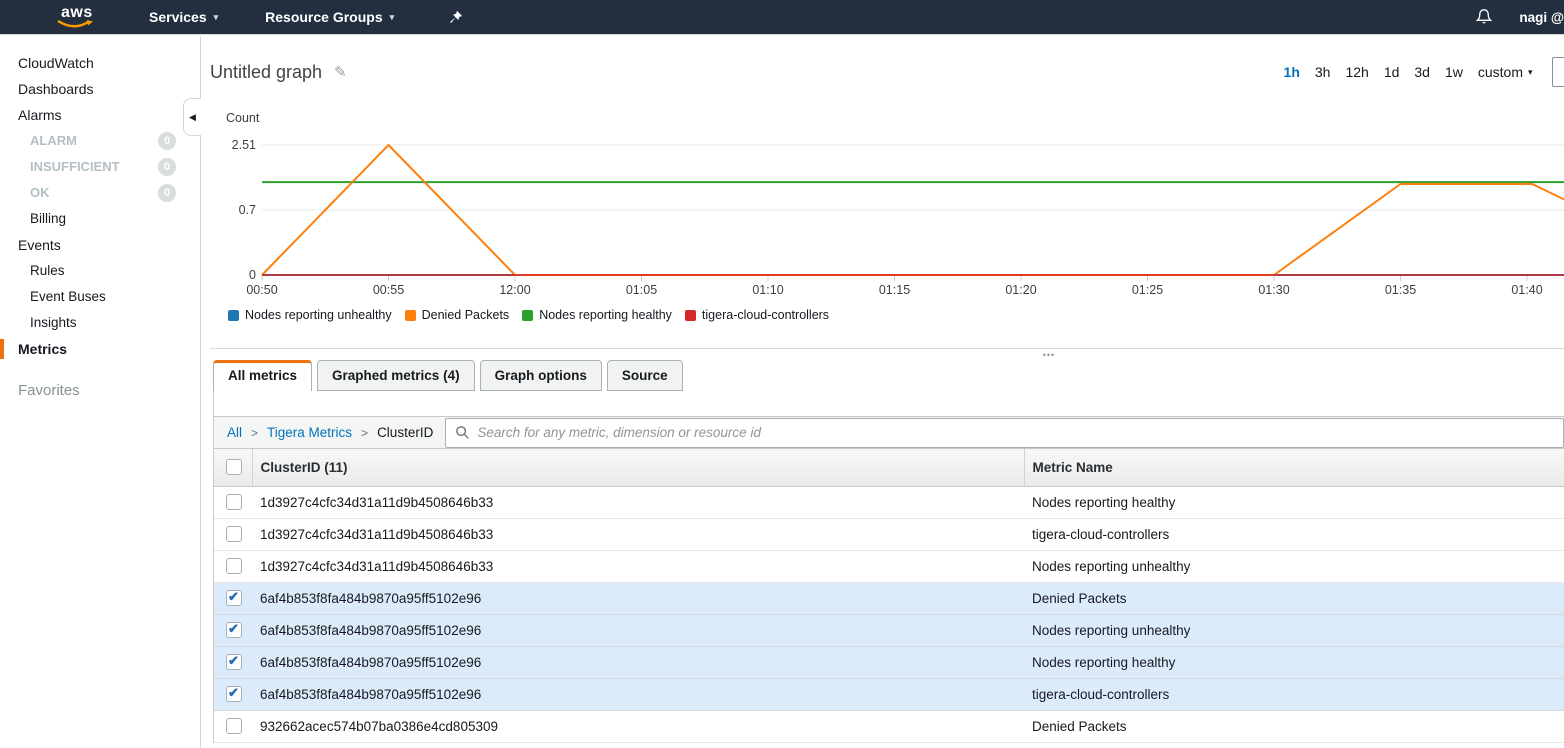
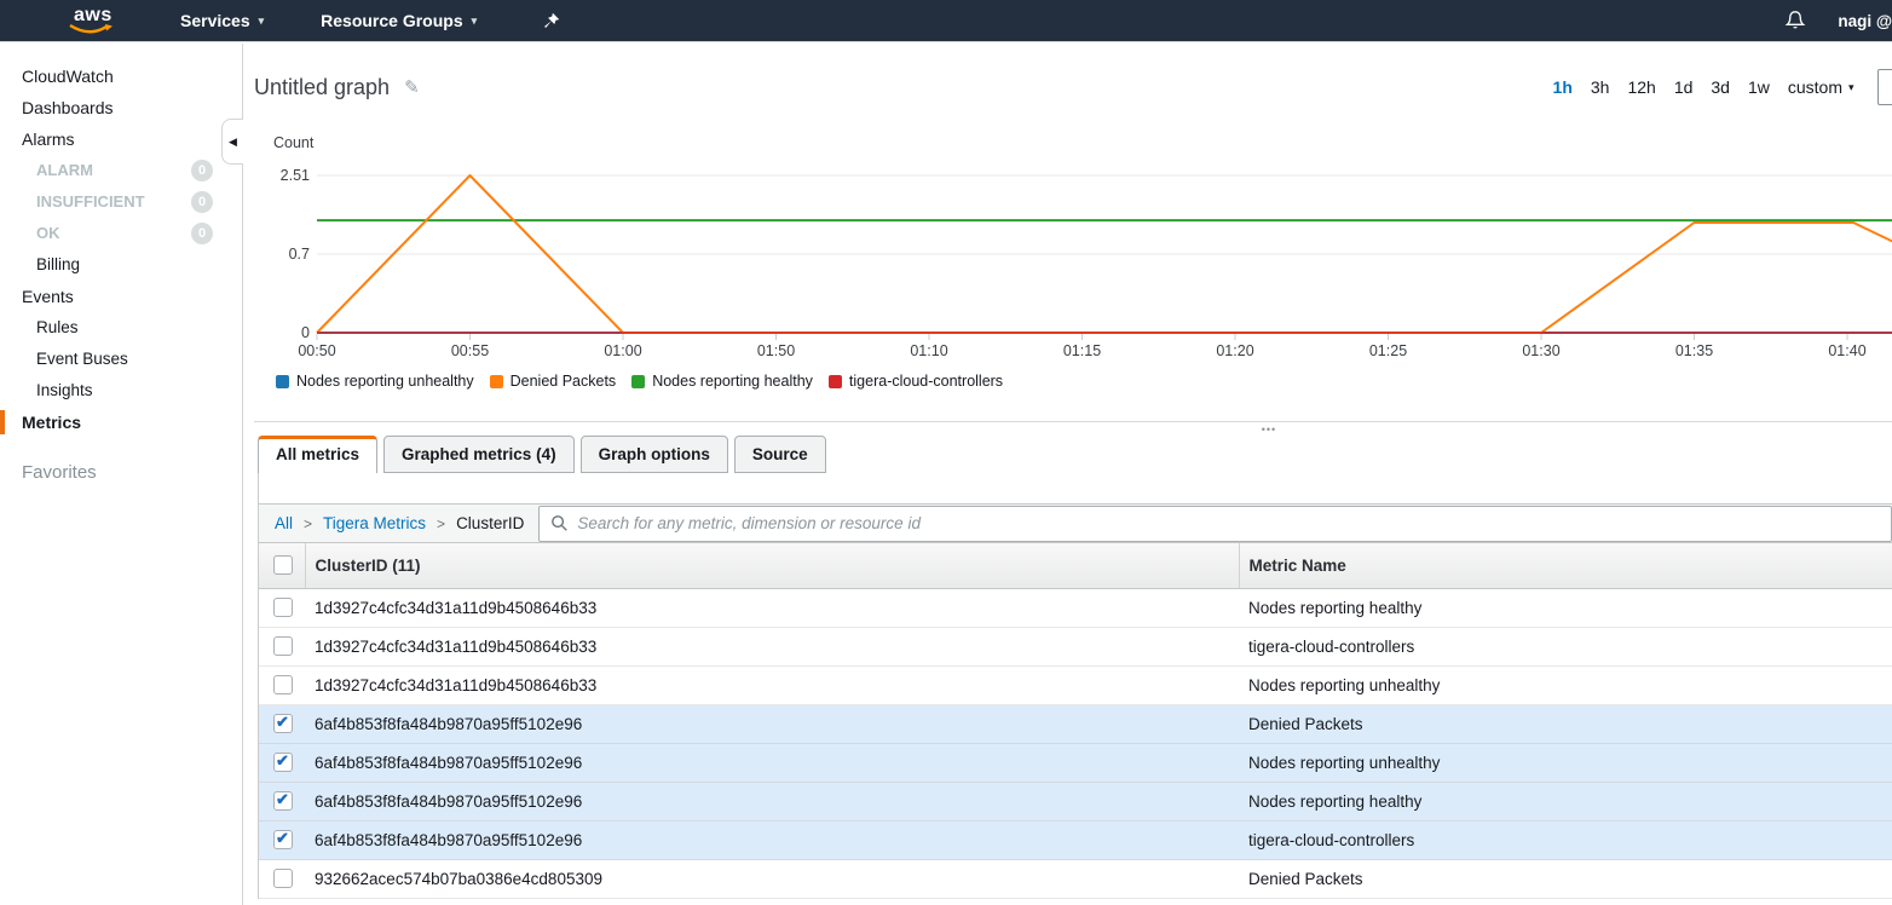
  aws
  Services
  ▾
  Resource Groups
  ▾
  nagi @
  CloudWatch
  Dashboards
  Alarms
  ALARM
  0
  INSUFFICIENT
  0
  OK
  0
  Billing
  Events
  Rules
  Event Buses
  Insights
  Metrics
  Favorites
  ◀
  Untitled graph
  ✎
  1h
  3h
  12h
  1d
  3d
  1w
  custom
  ▾
  00:50
  00:55
- 12:00
+ 01:00
- 01:05
+ 01:50
  01:10
  01:15
  01:20
  01:25
  01:30
  01:35
  01:40
  0
  0.7
  2.51
  Count
  Nodes reporting unhealthy
  Denied Packets
  Nodes reporting healthy
  tigera-cloud-controllers
  •••
  All metrics
  Graphed metrics (4)
  Graph options
  Source
  All
  >
  Tigera Metrics
  >
  ClusterID
  Search for any metric, dimension or resource id
  	ClusterID (11)	Metric Name
  	1d3927c4cfc34d31a11d9b4508646b33	Nodes reporting healthy
  	1d3927c4cfc34d31a11d9b4508646b33	tigera-cloud-controllers
  	1d3927c4cfc34d31a11d9b4508646b33	Nodes reporting unhealthy
  ✔	6af4b853f8fa484b9870a95ff5102e96	Denied Packets
  ✔	6af4b853f8fa484b9870a95ff5102e96	Nodes reporting unhealthy
  ✔	6af4b853f8fa484b9870a95ff5102e96	Nodes reporting healthy
  ✔	6af4b853f8fa484b9870a95ff5102e96	tigera-cloud-controllers
  	932662acec574b07ba0386e4cd805309	Denied Packets
